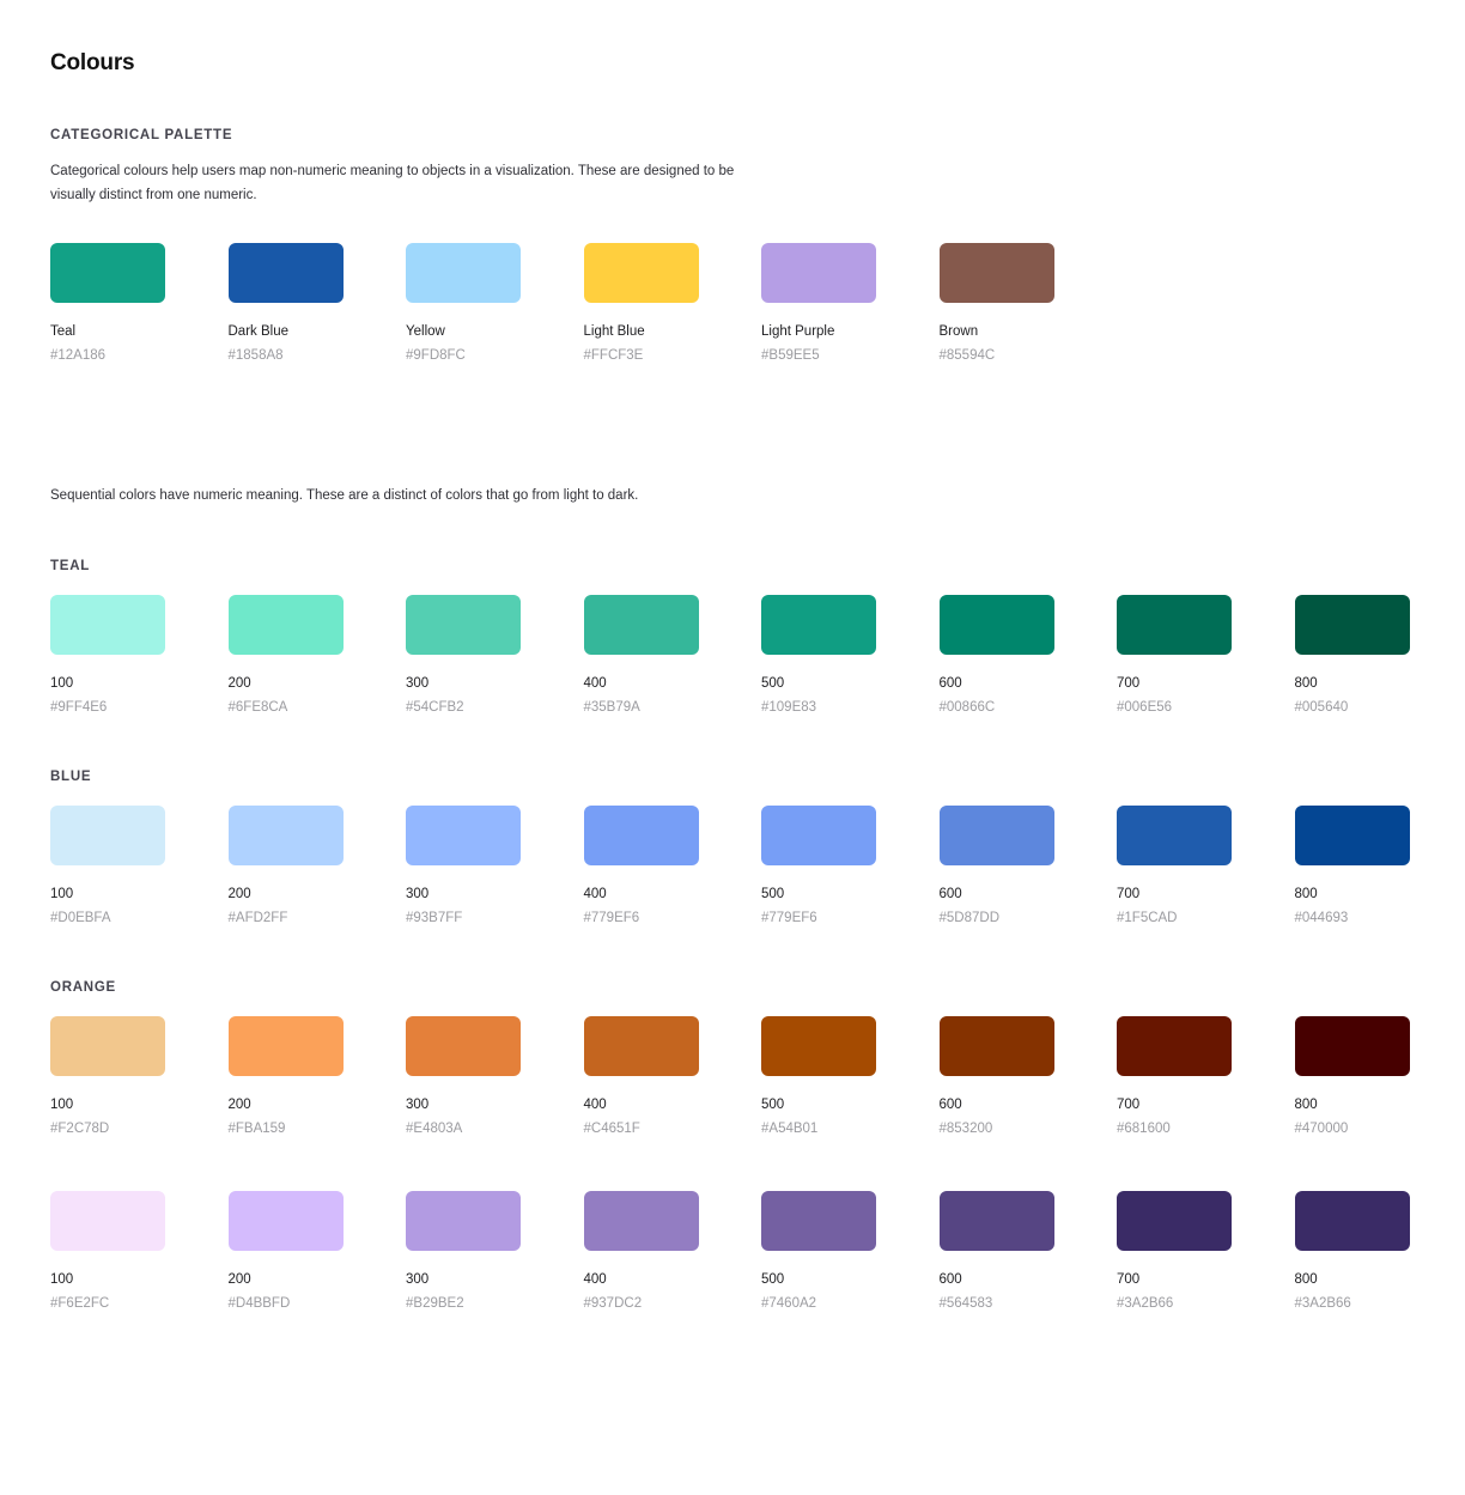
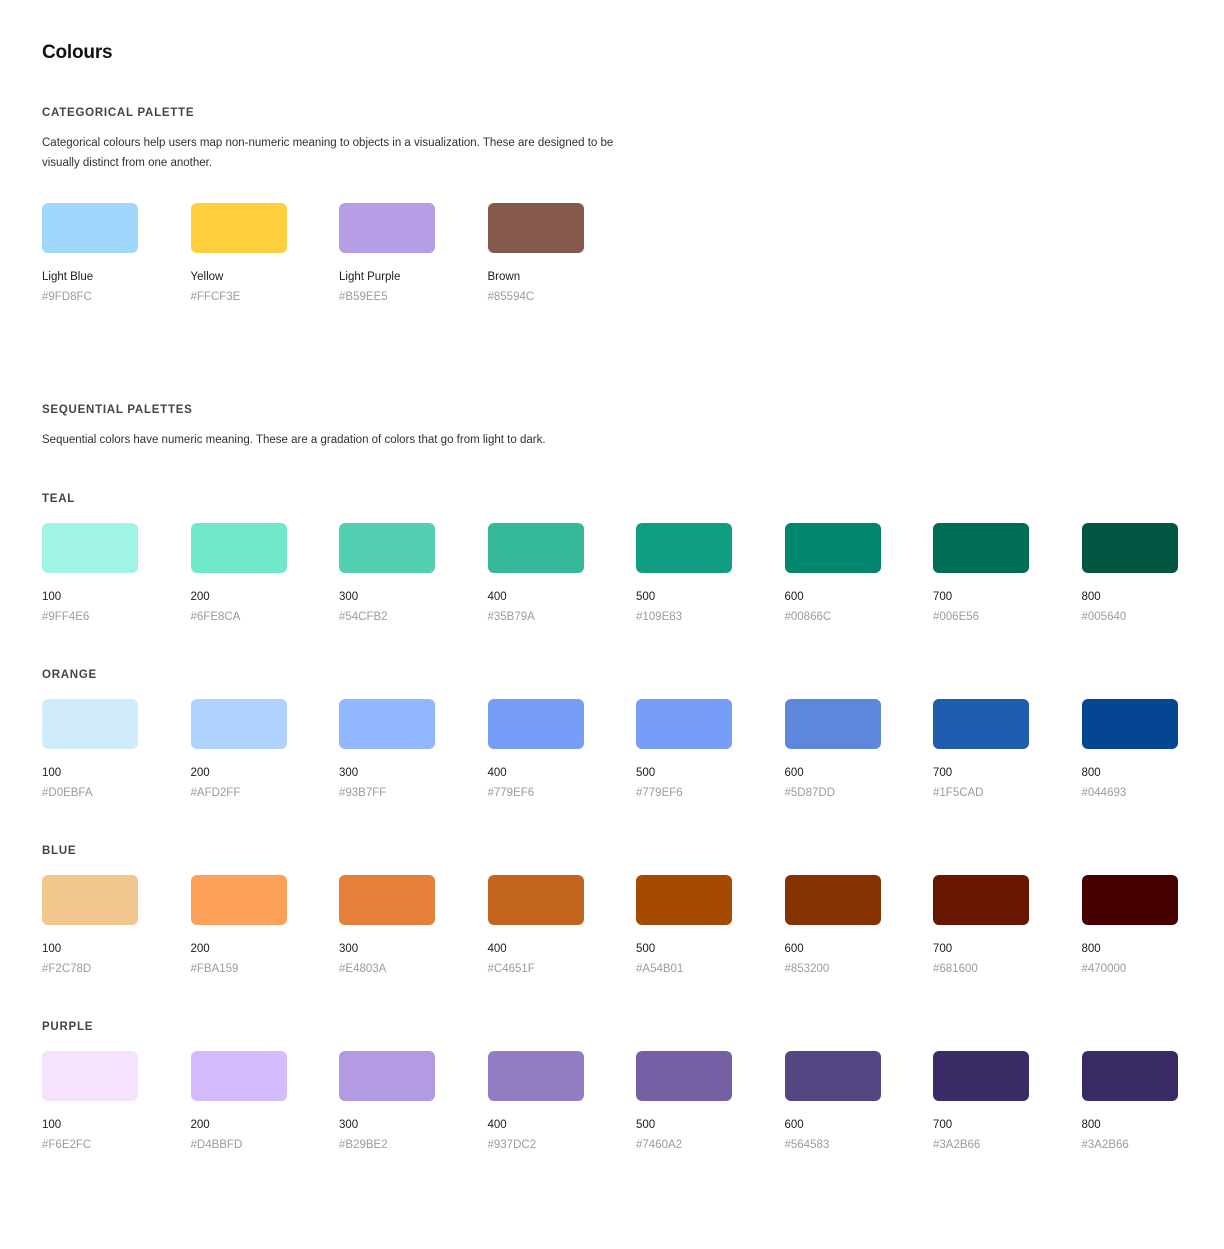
  Colours
  CATEGORICAL PALETTE
- Categorical colours help users map non-numeric meaning to objects in a visualization. These are designed to be visually distinct from one numeric.
+ Categorical colours help users map non-numeric meaning to objects in a visualization. These are designed to be visually distinct from one another.
- Teal
- #12A186
- Dark Blue
- #1858A8
- Yellow
+ Light Blue
  #9FD8FC
- Light Blue
+ Yellow
  #FFCF3E
  Light Purple
  #B59EE5
  Brown
  #85594C
+ SEQUENTIAL PALETTES
- Sequential colors have numeric meaning. These are a distinct of colors that go from light to dark.
+ Sequential colors have numeric meaning. These are a gradation of colors that go from light to dark.
  TEAL
  100
  #9FF4E6
  200
  #6FE8CA
  300
  #54CFB2
  400
  #35B79A
  500
  #109E83
  600
  #00866C
  700
  #006E56
  800
  #005640
- BLUE
+ ORANGE
  100
  #D0EBFA
  200
  #AFD2FF
  300
  #93B7FF
  400
  #779EF6
  500
  #779EF6
  600
  #5D87DD
  700
  #1F5CAD
  800
  #044693
- ORANGE
+ BLUE
  100
  #F2C78D
  200
  #FBA159
  300
  #E4803A
  400
  #C4651F
  500
  #A54B01
  600
  #853200
  700
  #681600
  800
  #470000
+ PURPLE
  100
  #F6E2FC
  200
  #D4BBFD
  300
  #B29BE2
  400
  #937DC2
  500
  #7460A2
  600
  #564583
  700
  #3A2B66
  800
  #3A2B66
